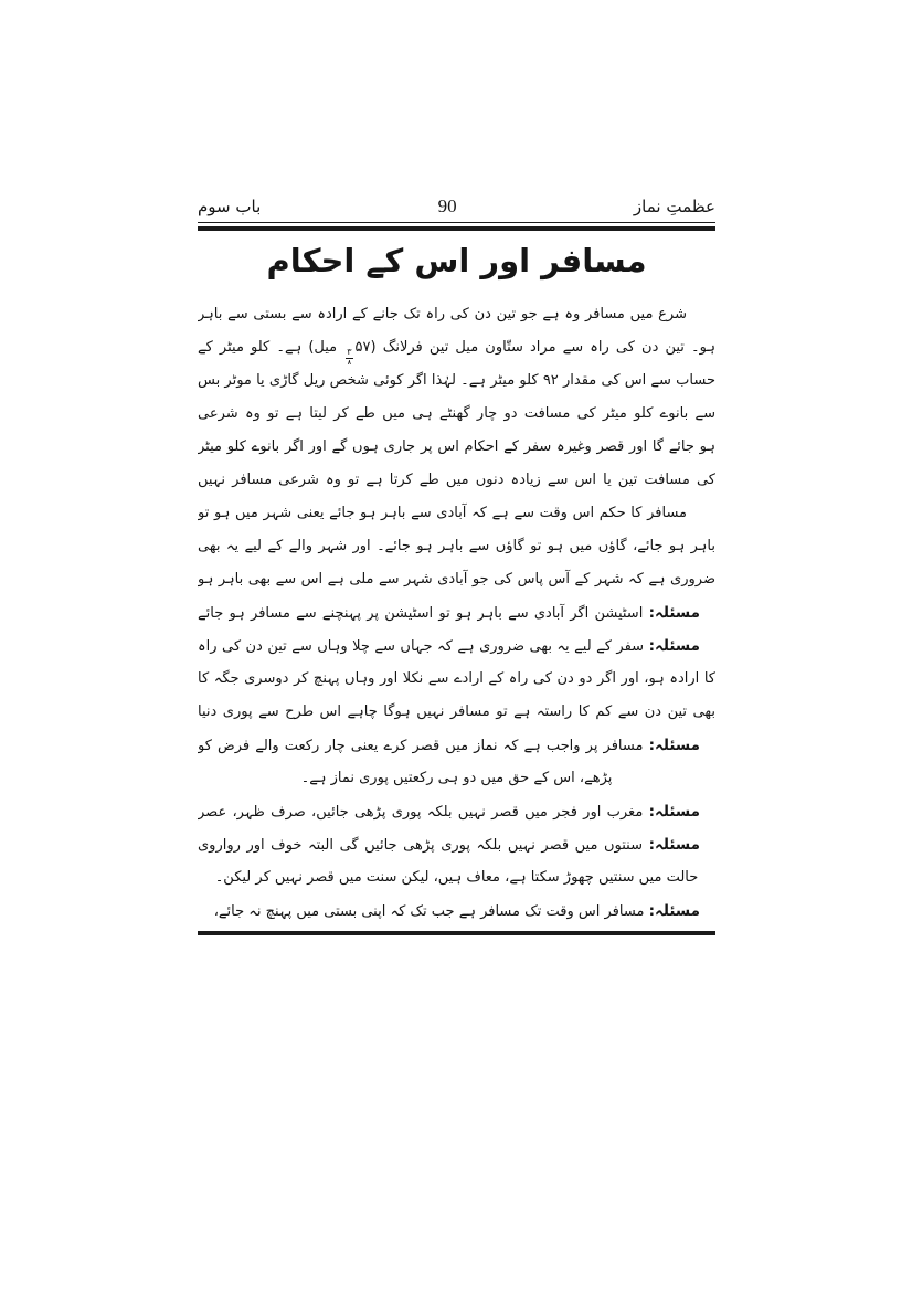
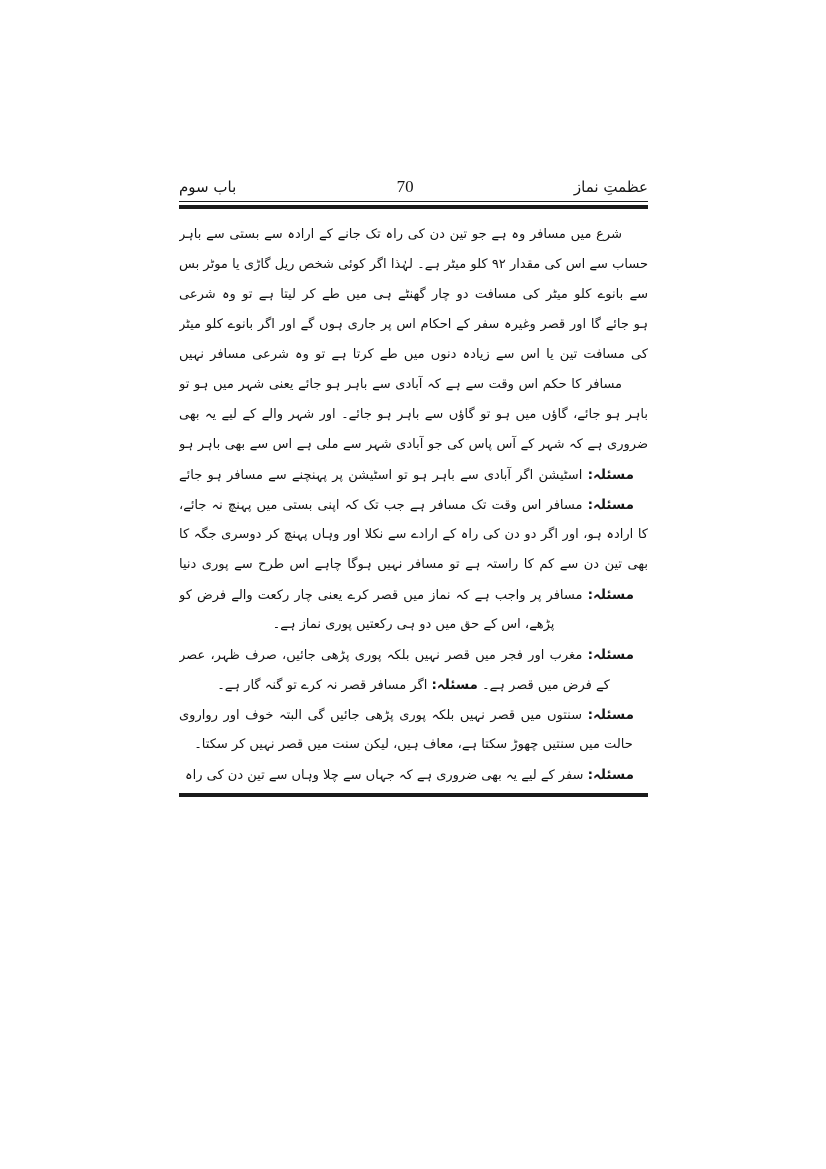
  باب سوم
- 90
+ 70
  عظمتِ نماز
- مسافر اور اس کے احکام
  شرع میں مسافر وہ ہے جو تین دن کی راہ تک جانے کے ارادہ سے بستی سے باہر
- ہو۔ تین دن کی راہ سے مراد ستّاون میل تین فرلانگ (۵۷
- ۳
- ۸
- میل) ہے۔ کلو میٹر کے
  حساب سے اس کی مقدار ۹۲ کلو میٹر ہے۔ لہٰذا اگر کوئی شخص ریل گاڑی یا موٹر بس
  سے بانوے کلو میٹر کی مسافت دو چار گھنٹے ہی میں طے کر لیتا ہے تو وہ شرعی
  ہو جائے گا اور قصر وغیرہ سفر کے احکام اس پر جاری ہوں گے اور اگر بانوے کلو میٹر
  کی مسافت تین یا اس سے زیادہ دنوں میں طے کرتا ہے تو وہ شرعی مسافر نہیں
  مسافر کا حکم اس وقت سے ہے کہ آبادی سے باہر ہو جائے یعنی شہر میں ہو تو
  باہر ہو جائے، گاؤں میں ہو تو گاؤں سے باہر ہو جائے۔ اور شہر والے کے لیے یہ بھی
  ضروری ہے کہ شہر کے آس پاس کی جو آبادی شہر سے ملی ہے اس سے بھی باہر ہو
  مسئلہ: اسٹیشن اگر آبادی سے باہر ہو تو اسٹیشن پر پہنچنے سے مسافر ہو جائے
- مسئلہ: سفر کے لیے یہ بھی ضروری ہے کہ جہاں سے چلا وہاں سے تین دن کی راہ
+ مسئلہ: مسافر اس وقت تک مسافر ہے جب تک کہ اپنی بستی میں پہنچ نہ جائے،
  کا ارادہ ہو، اور اگر دو دن کی راہ کے ارادے سے نکلا اور وہاں پہنچ کر دوسری جگہ کا
  بھی تین دن سے کم کا راستہ ہے تو مسافر نہیں ہوگا چاہے اس طرح سے پوری دنیا
  مسئلہ: مسافر پر واجب ہے کہ نماز میں قصر کرے یعنی چار رکعت والے فرض کو
  پڑھے، اس کے حق میں دو ہی رکعتیں پوری نماز ہے۔
  مسئلہ: مغرب اور فجر میں قصر نہیں بلکہ پوری پڑھی جائیں، صرف ظہر، عصر
+ کے فرض میں قصر ہے۔ مسئلہ: اگر مسافر قصر نہ کرے تو گنہ گار ہے۔
  مسئلہ: سنتوں میں قصر نہیں بلکہ پوری پڑھی جائیں گی البتہ خوف اور رواروی
- حالت میں سنتیں چھوڑ سکتا ہے، معاف ہیں، لیکن سنت میں قصر نہیں کر لیکن۔
+ حالت میں سنتیں چھوڑ سکتا ہے، معاف ہیں، لیکن سنت میں قصر نہیں کر سکتا۔
- مسئلہ: مسافر اس وقت تک مسافر ہے جب تک کہ اپنی بستی میں پہنچ نہ جائے،
+ مسئلہ: سفر کے لیے یہ بھی ضروری ہے کہ جہاں سے چلا وہاں سے تین دن کی راہ
